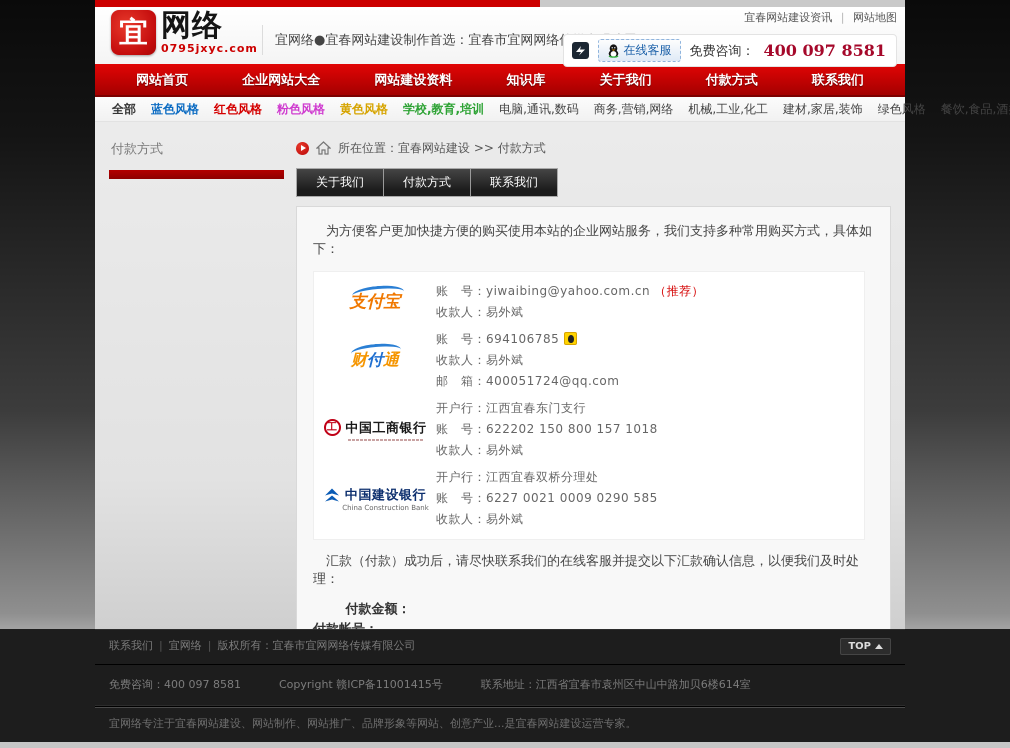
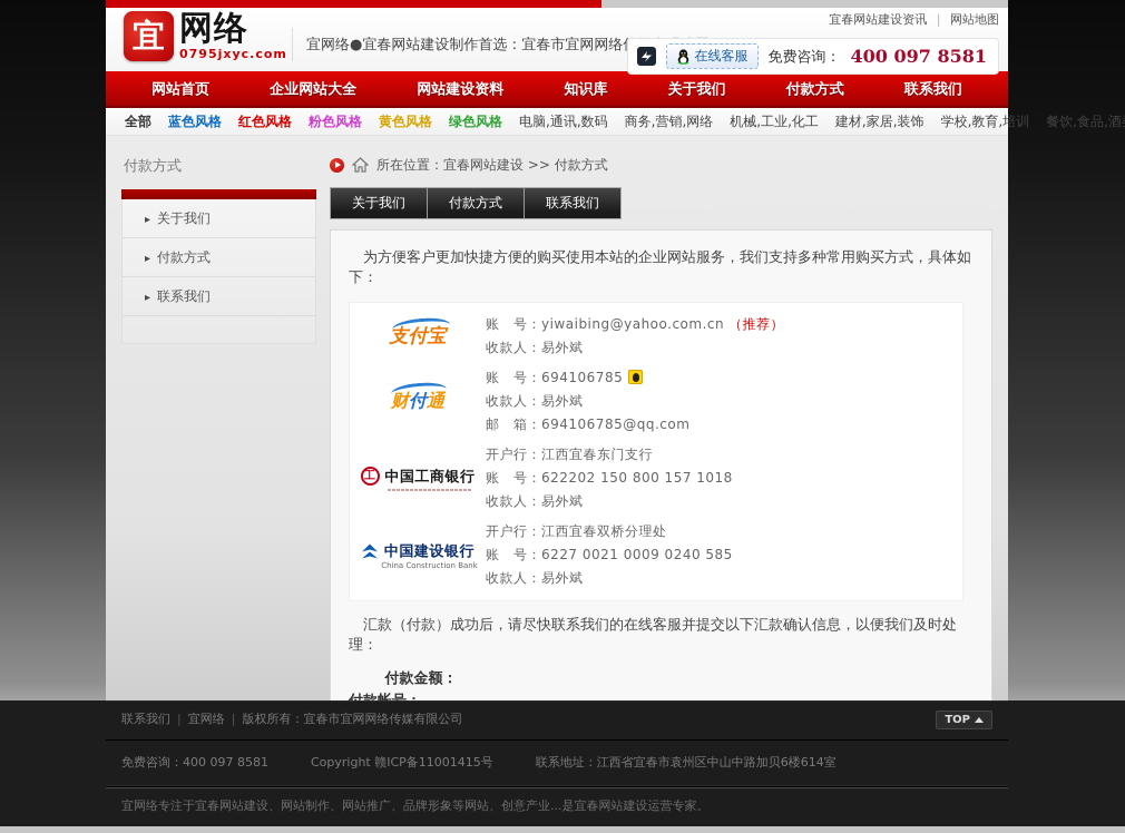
  宜春网站建设资讯 ｜ 网站地图
  宜
  网络
  0795jxyc.com
  宜网络●宜春网站建设制作首选：宜春市宜网网络
  在线客服
  免费咨询：
  400 097 8581
  网站首页
  企业网站大全
  网站建设资料
  知识库
  关于我们
  付款方式
  联系我们
  全部
  蓝色风格
  红色风格
  粉色风格
  黄色风格
- 学校,教育,培训
+ 绿色风格
  电脑,通讯,数码
  商务,营销,网络
  机械,工业,化工
  建材,家居,装饰
- 绿色风格
+ 学校,教育,培训
  餐饮,食品,酒
  付款方式
+ ▸ 关于我们
+ ▸ 付款方式
+ ▸ 联系我们
  所在位置：宜春网站建设 >> 付款方式
  关于我们
  付款方式
  联系我们
  为方便客户更加快捷方便的购买使用本站的企业网站服务，我们支持多种常用购买方式，具体如下：
  支付宝
  账 号：yiwaibing@yahoo.com.cn （推荐）
  收款人：易外斌
  财付通
  账 号：694106785
  收款人：易外斌
- 邮 箱：400051724@qq.com
+ 邮 箱：694106785@qq.com
  工
  中国工商银行
  开户行：江西宜春东门支行
  账 号：622202 150 800 157 1018
  收款人：易外斌
  中国建设银行
  China Construction Bank
  开户行：江西宜春双桥分理处
- 账 号：6227 0021 0009 0290 585
+ 账 号：6227 0021 0009 0240 585
  收款人：易外斌
  汇款（付款）成功后，请尽快联系我们的在线客服并提交以下汇款确认信息，以便我们及时处理：
  付款金额：
  联系我们 | 宜网络 | 版权所有：宜春市宜网网络传媒有限公司
  TOP
  免费咨询：400 097 8581
  Copyright 赣ICP备11001415号
  联系地址：江西省宜春市袁州区中山中路加贝6楼614室
  宜网络专注于宜春网站建设、网站制作、网站推广、品牌形象等网站、创意产业...是宜春网站建设运营专家。
